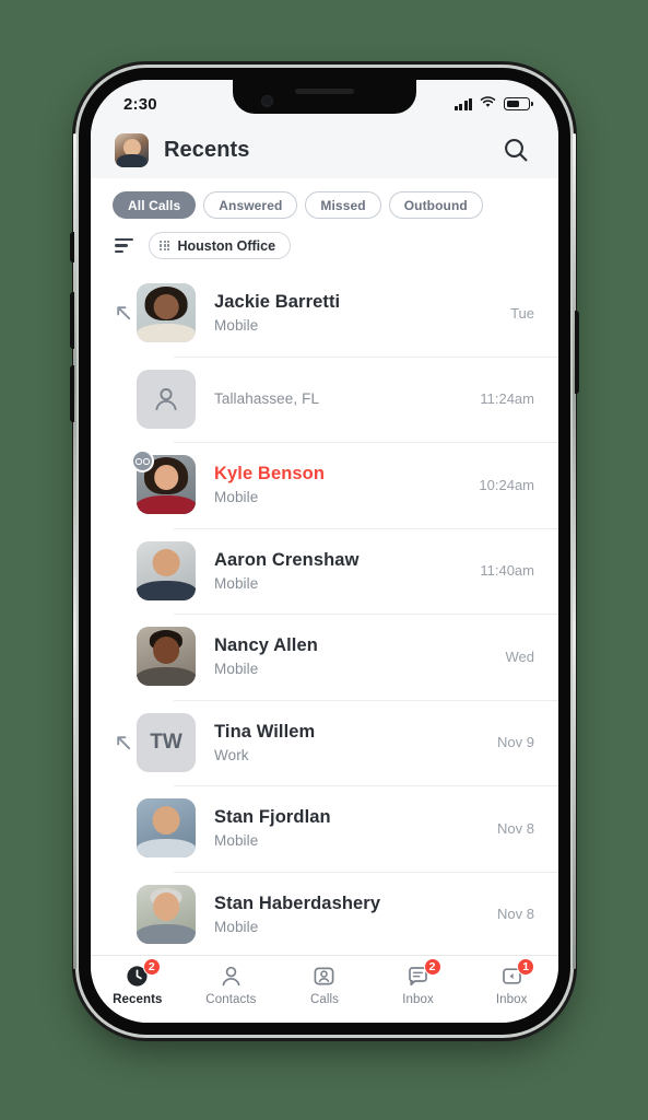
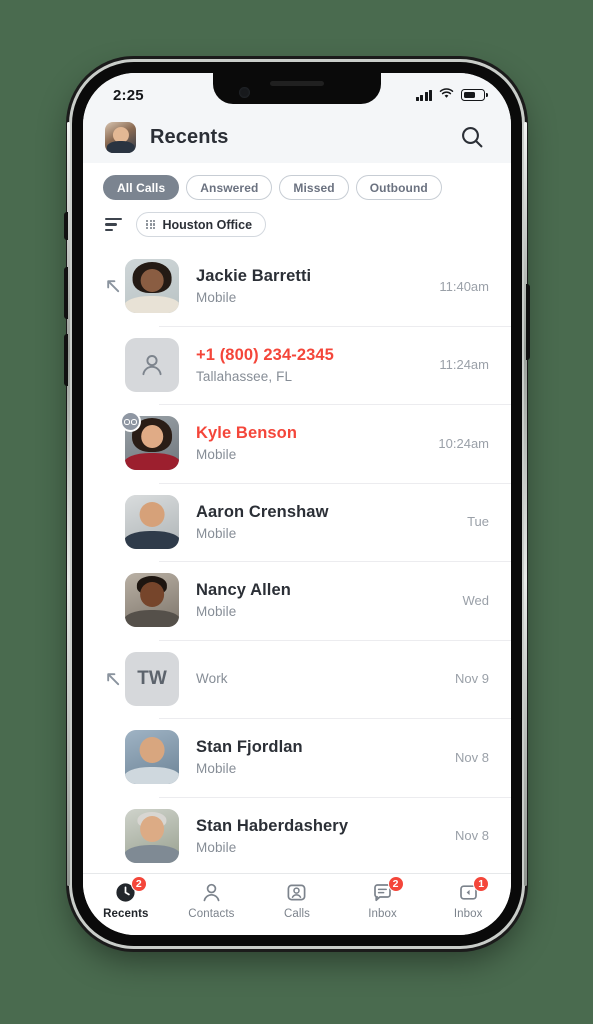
- 2:30
+ 2:25
  Recents
  All Calls
  Answered
  Missed
  Outbound
  Houston Office
  Jackie Barretti
  Mobile
- Tue
+ 11:40am
+ +1 (800) 234-2345
  Tallahassee, FL
  11:24am
  Kyle Benson
  Mobile
  10:24am
  Aaron Crenshaw
  Mobile
- 11:40am
+ Tue
  Nancy Allen
  Mobile
  Wed
  TW
- Tina Willem
  Work
  Nov 9
  Stan Fjordlan
  Mobile
  Nov 8
  Stan Haberdashery
  Mobile
  Nov 8
  2
  Recents
  Contacts
  Calls
  2
  Inbox
  1
  Inbox
